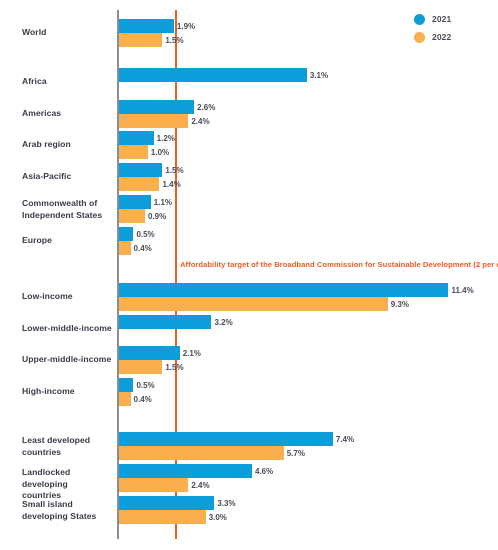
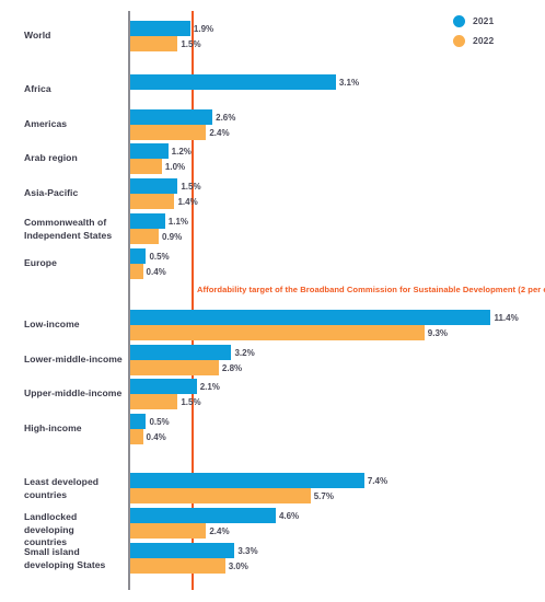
  Affordability target of the Broadband Commission for Sustainable Development (2 per
  2021
  2022
  World
  1.9%
  1.5%
  Africa
  3.1%
  Americas
  2.6%
  2.4%
  Arab region
  1.2%
  1.0%
  Asia-Pacific
  1.5%
  1.4%
  Commonwealth of
  Independent States
  1.1%
  0.9%
  Europe
  0.5%
  0.4%
  Low-income
  11.4%
  9.3%
  Lower-middle-income
  3.2%
+ 2.8%
  Upper-middle-income
  2.1%
  1.5%
  High-income
  0.5%
  0.4%
  Least developed
  countries
  7.4%
  5.7%
  Landlocked developing
  countries
  4.6%
  2.4%
  Small island
  developing States
  3.3%
  3.0%
